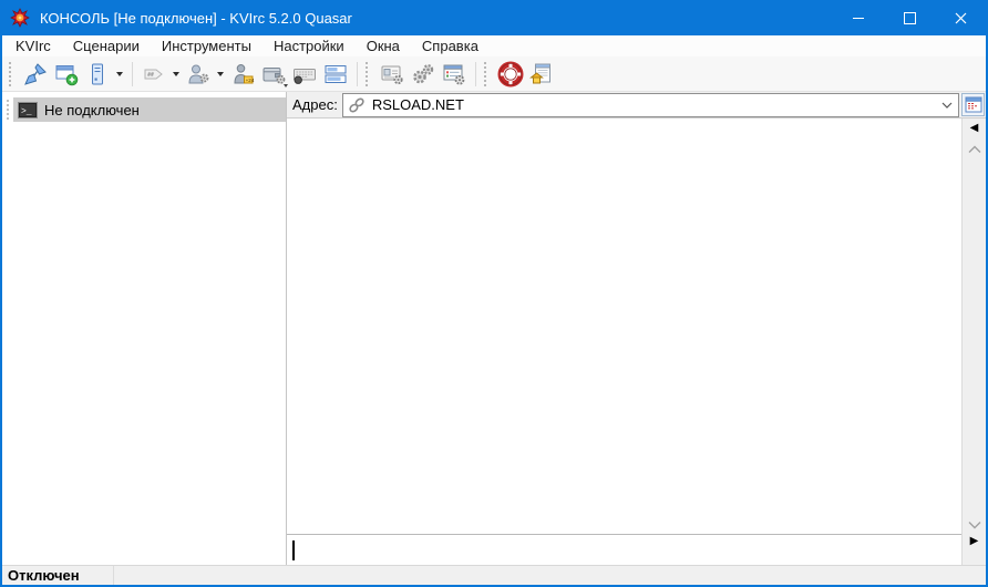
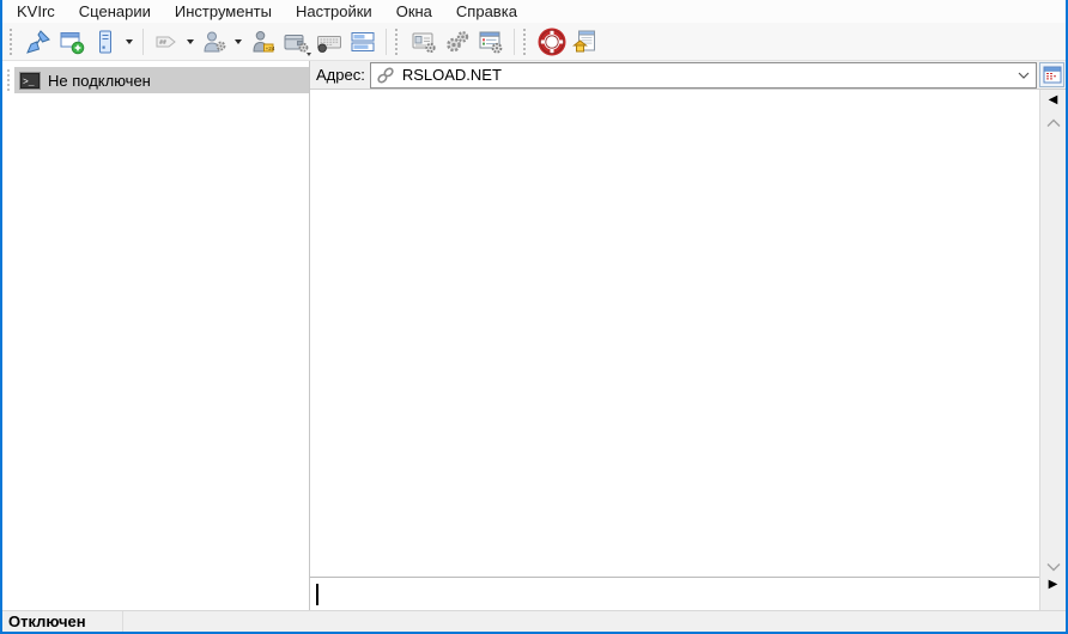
- КОНСОЛЬ [Не подключен] - KVIrc 5.2.0 Quasar
  KVIrc
  Сценарии
  Инструменты
  Настройки
  Окна
  Справка
  >_
  Не подключен
  Адрес:
  RSLOAD.NET
  ◀
  ▶
  Отключен
